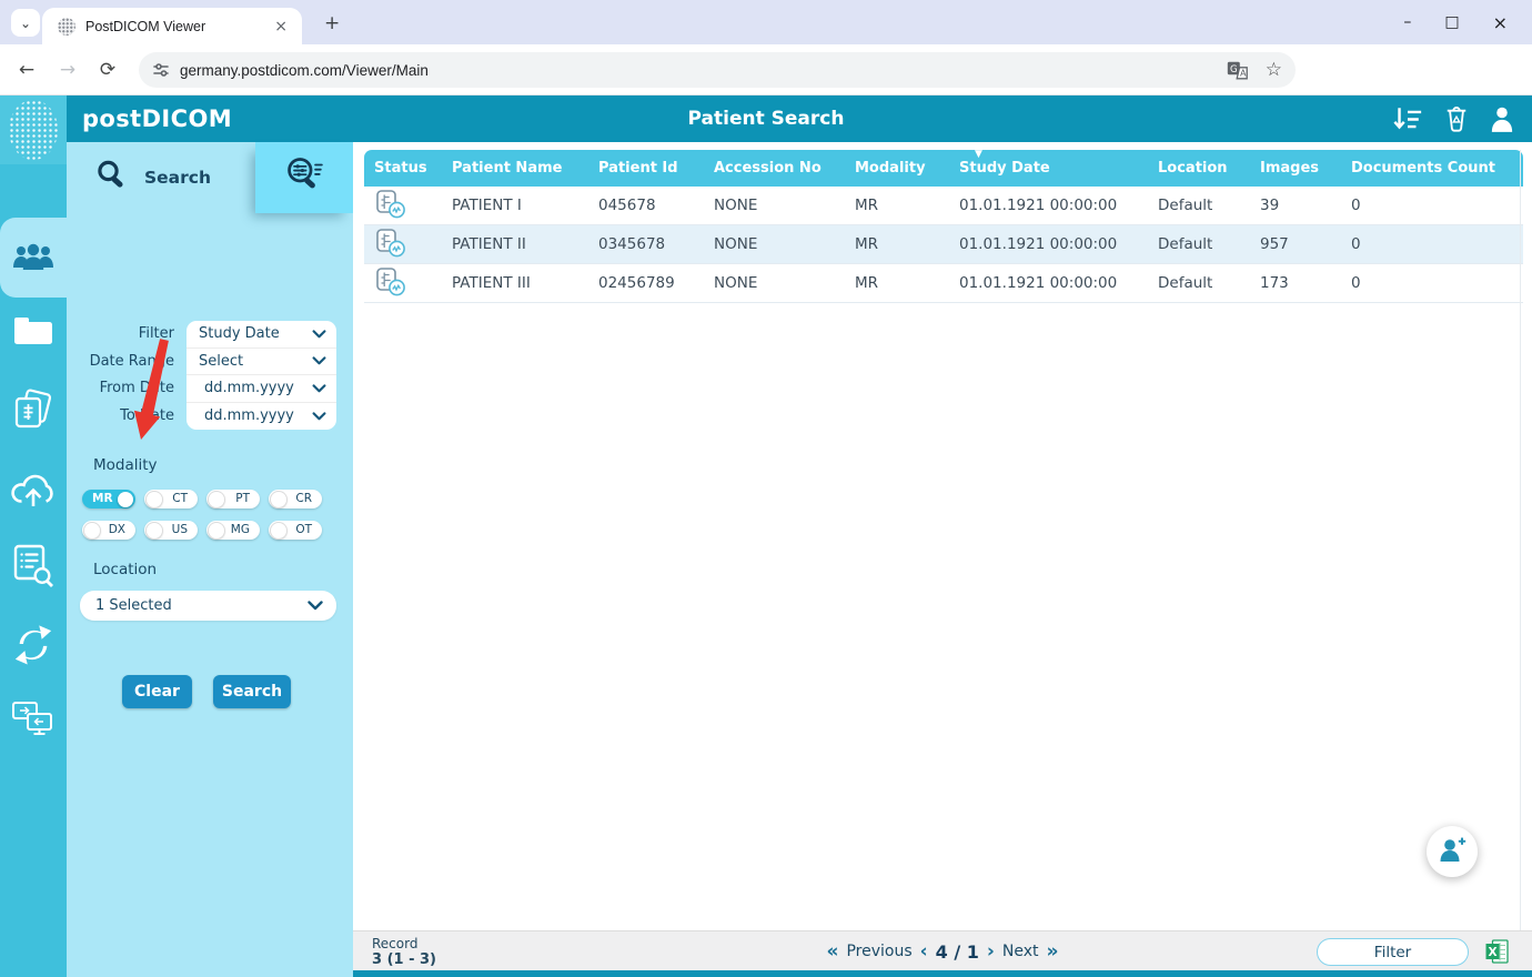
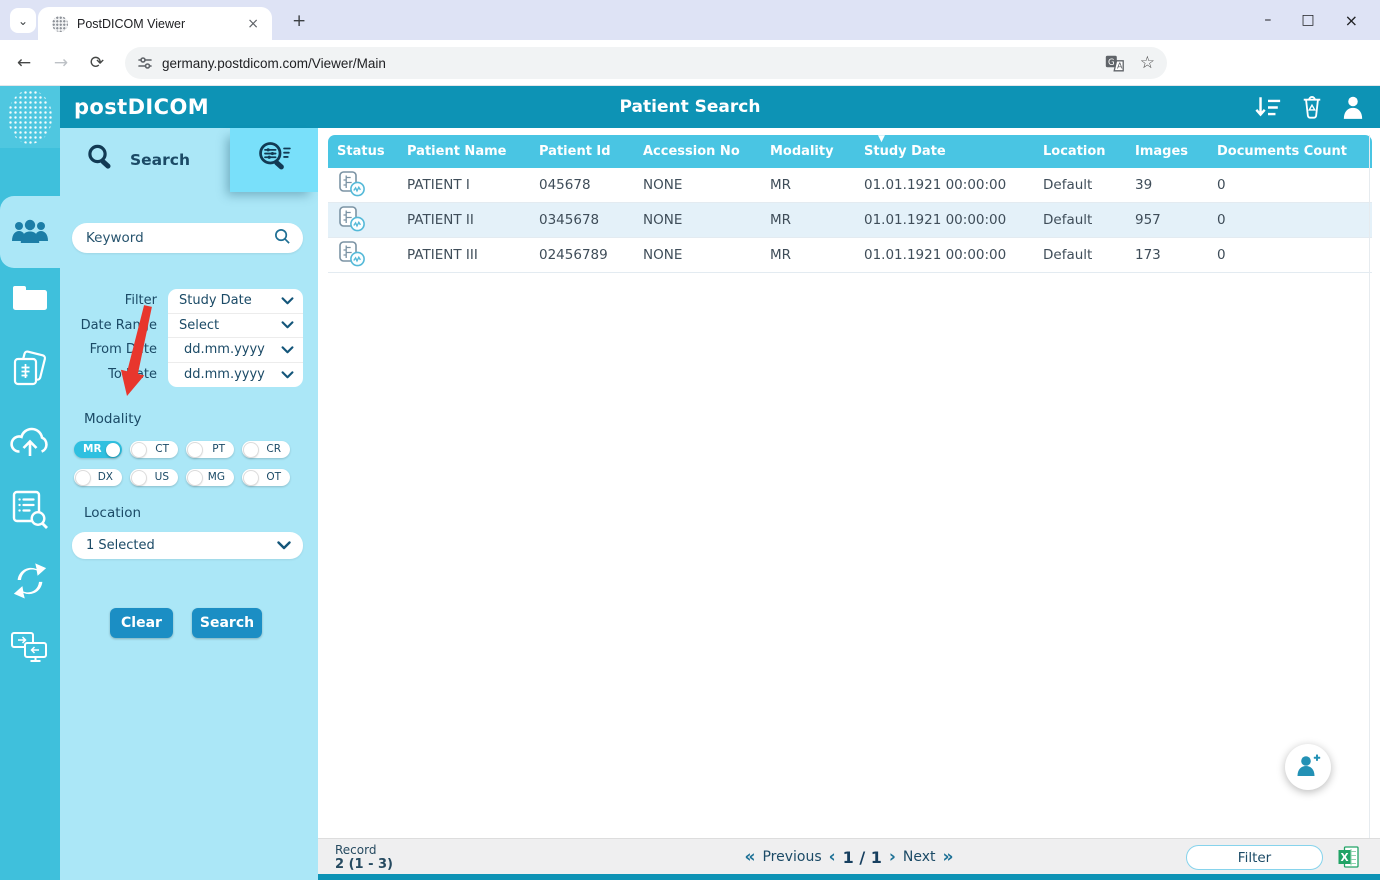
  ⌄
  PostDICOM Viewer
  ×
  +
  –
  □
  ×
  ←
  →
  ⟳
  germany.postdicom.com/Viewer/Main
  G
  A
  ☆
  postDICOM
  Patient Search
  Search
+ Keyword
  Filter
  Study Date
  Date Rane
  Select
  From Dte
  dd.mm.yyyy
  Toate
  dd.mm.yyyy
  Modality
  MR
  CT
  PT
  CR
  DX
  US
  MG
  OT
  Location
  1 Selected
  Clear
  Search
  Status
  Patient Name
  Patient Id
  Accession No
  Modality
  ▼
  Study Date
  Location
  Images
  Documents Count
  PATIENT I
  045678
  NONE
  MR
  01.01.1921 00:00:00
  Default
  39
  0
  PATIENT II
  0345678
  NONE
  MR
  01.01.1921 00:00:00
  Default
  957
  0
  PATIENT III
  02456789
  NONE
  MR
  01.01.1921 00:00:00
  Default
  173
  0
  Record
- 3 (1 - 3)
+ 2 (1 - 3)
  «
  Previous
  ‹
- 4 / 1
+ 1 / 1
  ›
  Next
  »
  Filter
  X
